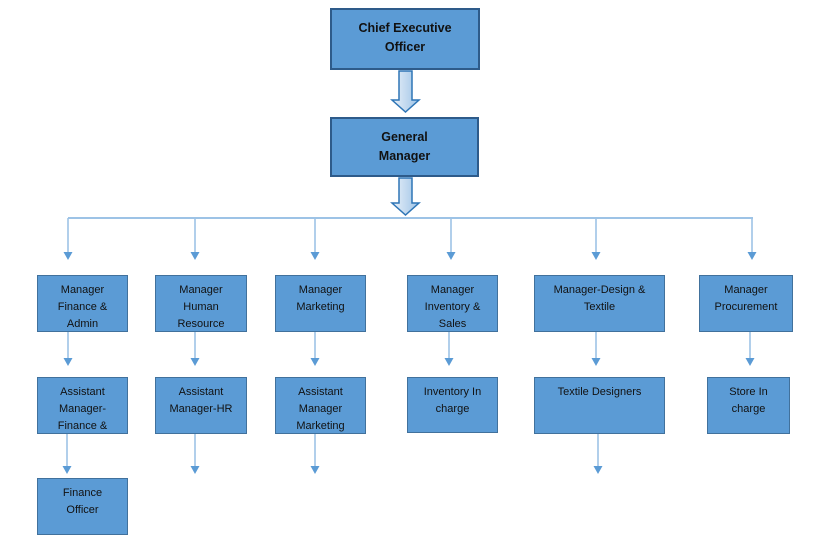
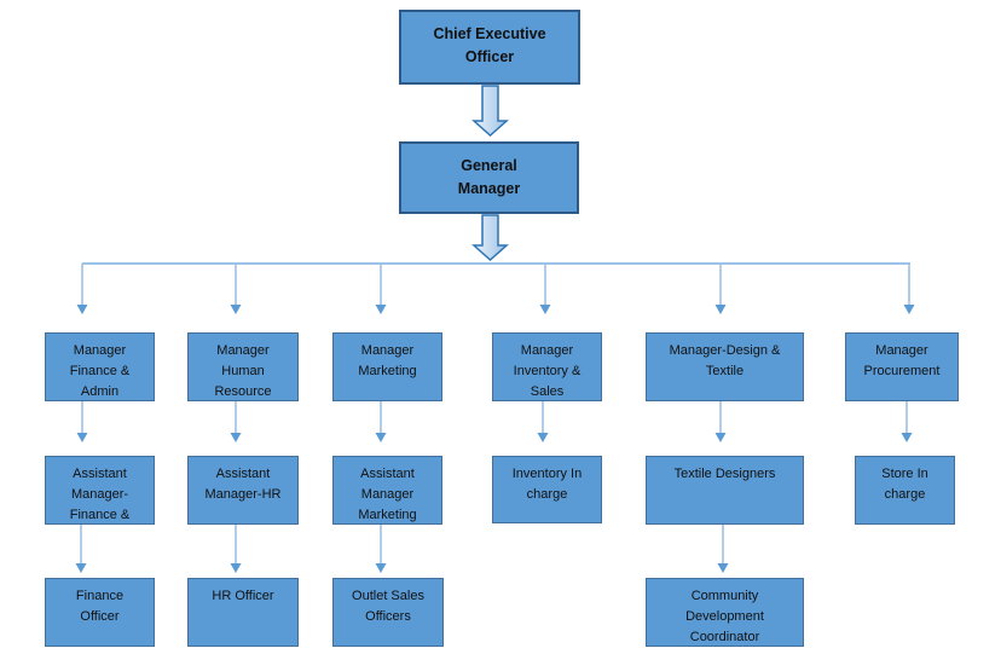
  Chief Executive
  Officer
  General
  Manager
  Manager
  Finance &
  Admin
  Manager
  Human
  Resource
  Manager
  Marketing
  Manager
  Inventory &
  Sales
  Manager-Design &
  Textile
  Manager
  Procurement
  Assistant
  Manager-
  Finance &
  Assistant
  Manager-HR
  Assistant
  Manager
  Marketing
  Inventory In
  charge
  Textile Designers
  Store In
  charge
  Finance
  Officer
+ HR Officer
+ Outlet Sales
+ Officers
+ Community
+ Development
+ Coordinator
